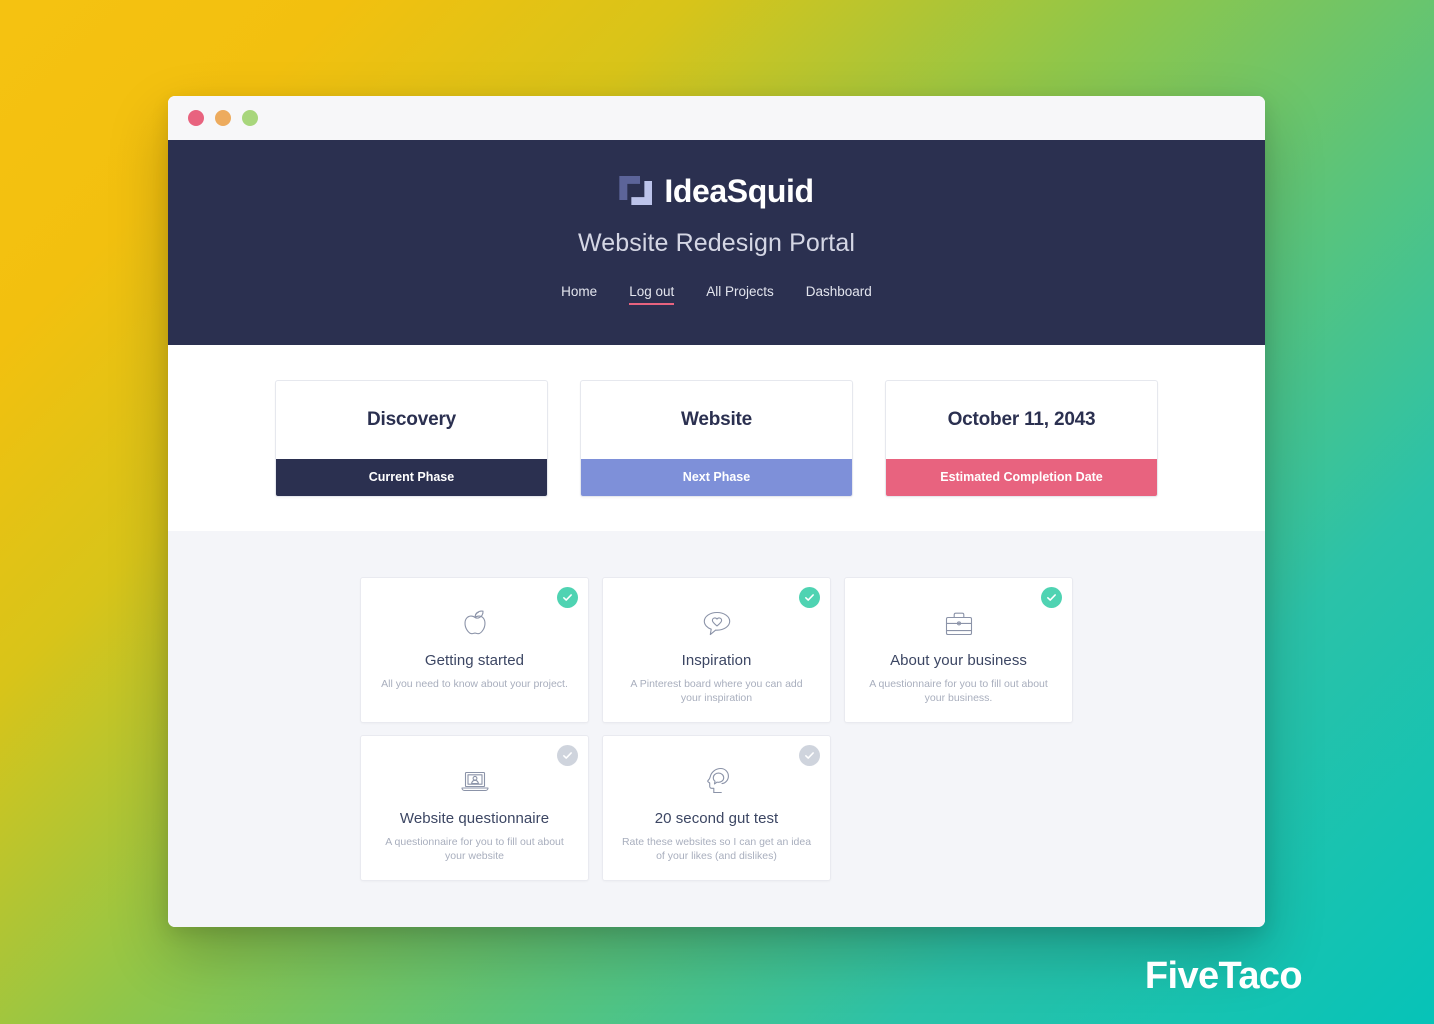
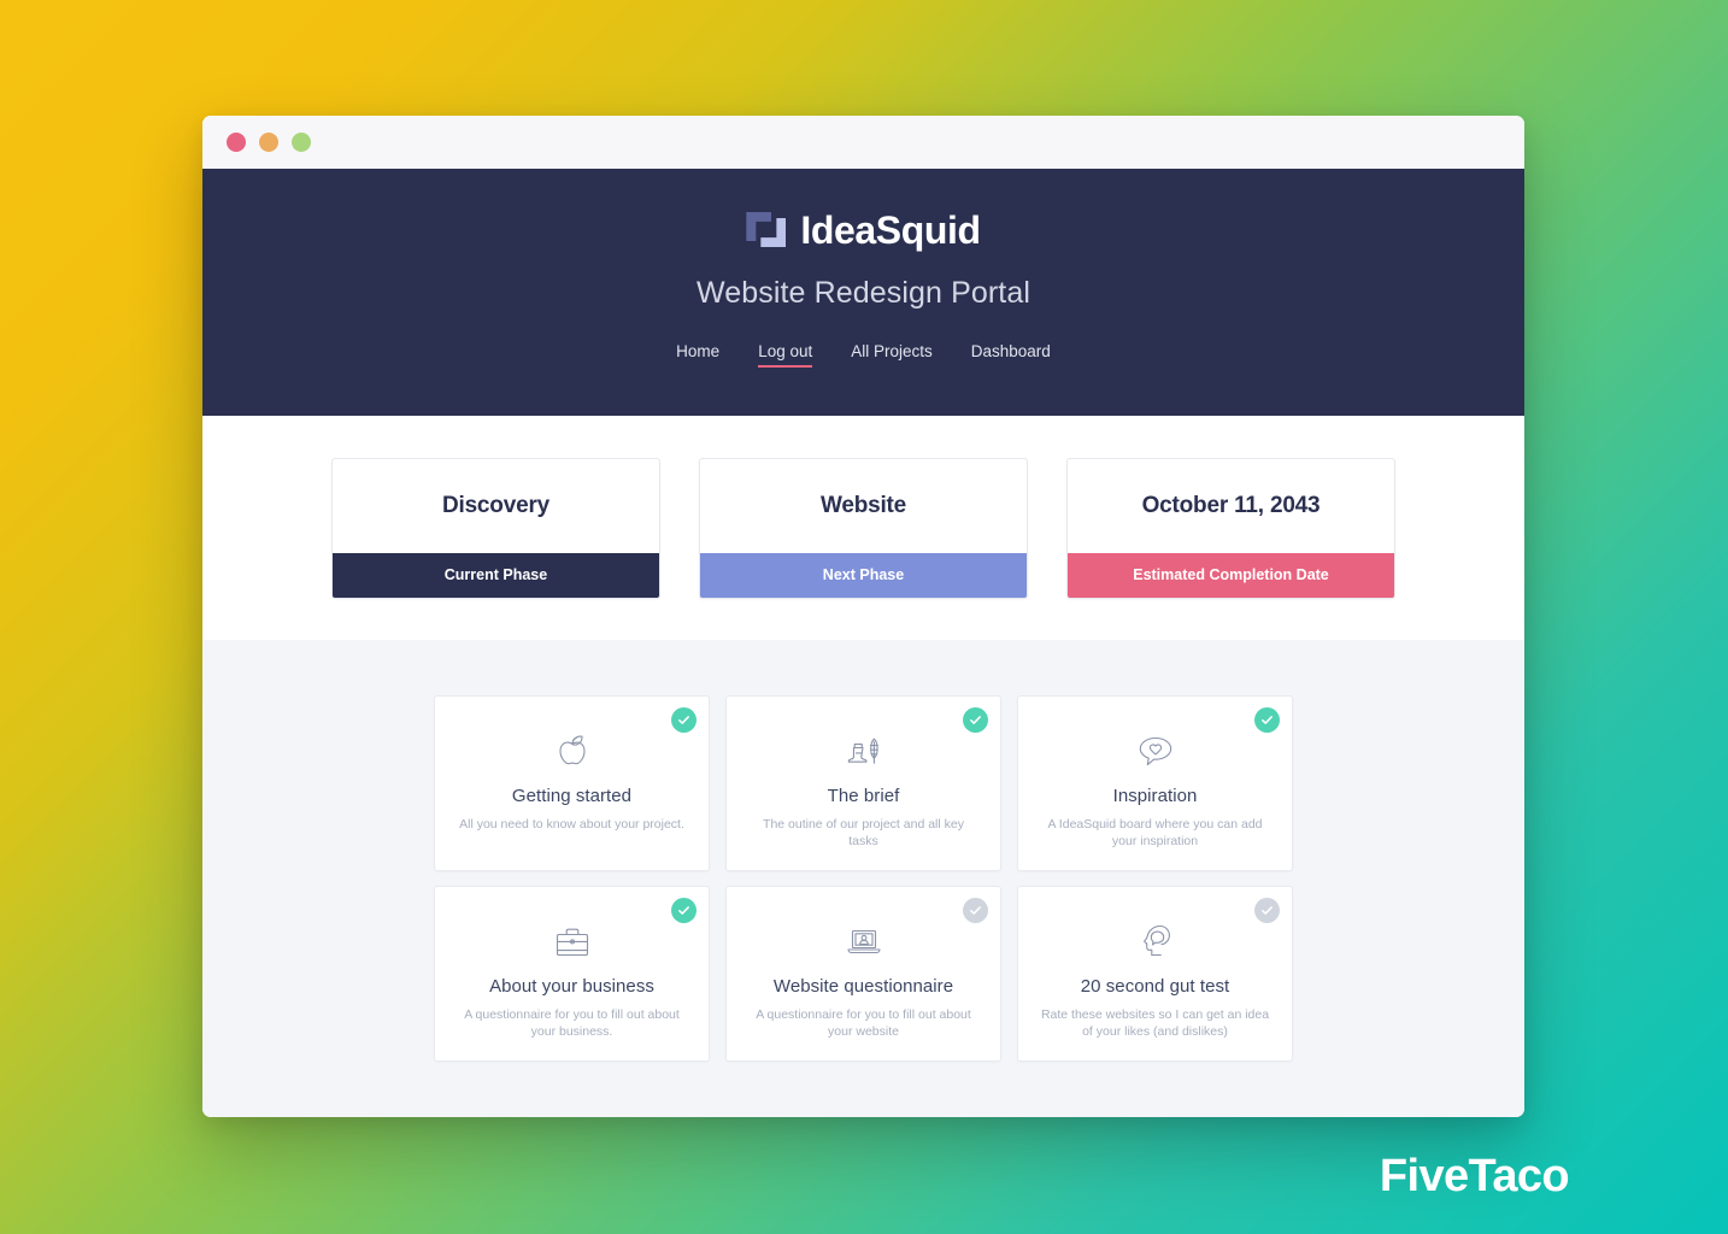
  IdeaSquid
  Website Redesign Portal
  Home
  Log out
  All Projects
  Dashboard
  Discovery
  Current Phase
  Website
  Next Phase
  October 11, 2043
  Estimated Completion Date
  Getting started
  All you need to know about your project.
+ The brief
+ The outine of our project and all key tasks
  Inspiration
- A Pinterest board where you can add your inspiration
+ A IdeaSquid board where you can add your inspiration
  About your business
  A questionnaire for you to fill out about your business.
  Website questionnaire
  A questionnaire for you to fill out about your website
  20 second gut test
  Rate these websites so I can get an idea of your likes (and dislikes)
  FiveTaco
